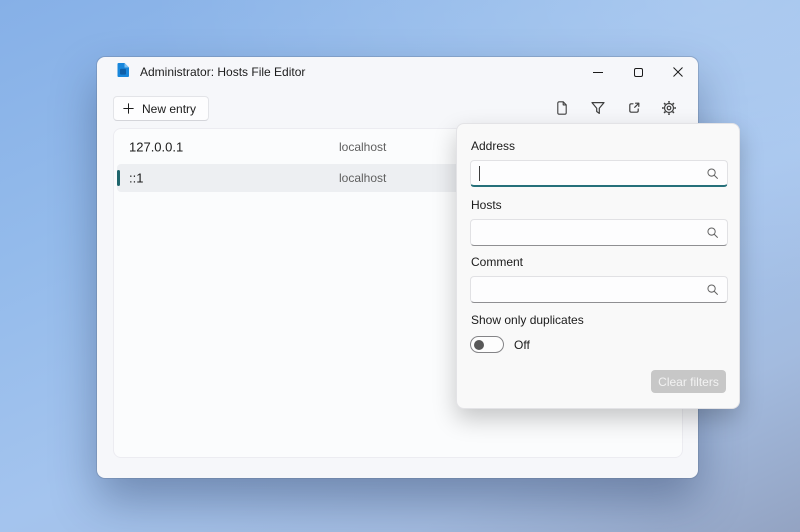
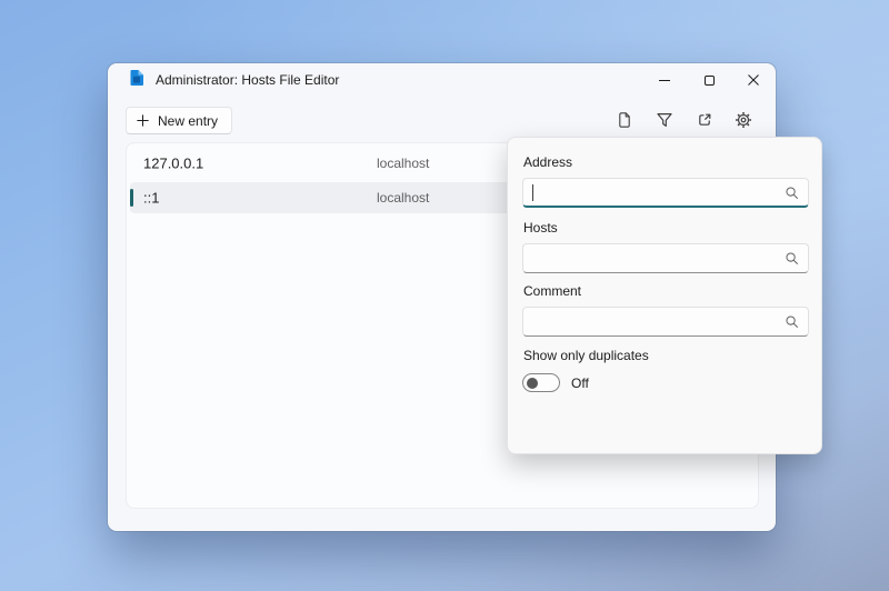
  Administrator: Hosts File Editor
  New entry
  127.0.0.1
  localhost
  ::1
  localhost
  Address
  Hosts
  Comment
  Show only duplicates
  Off
- Clear filters
